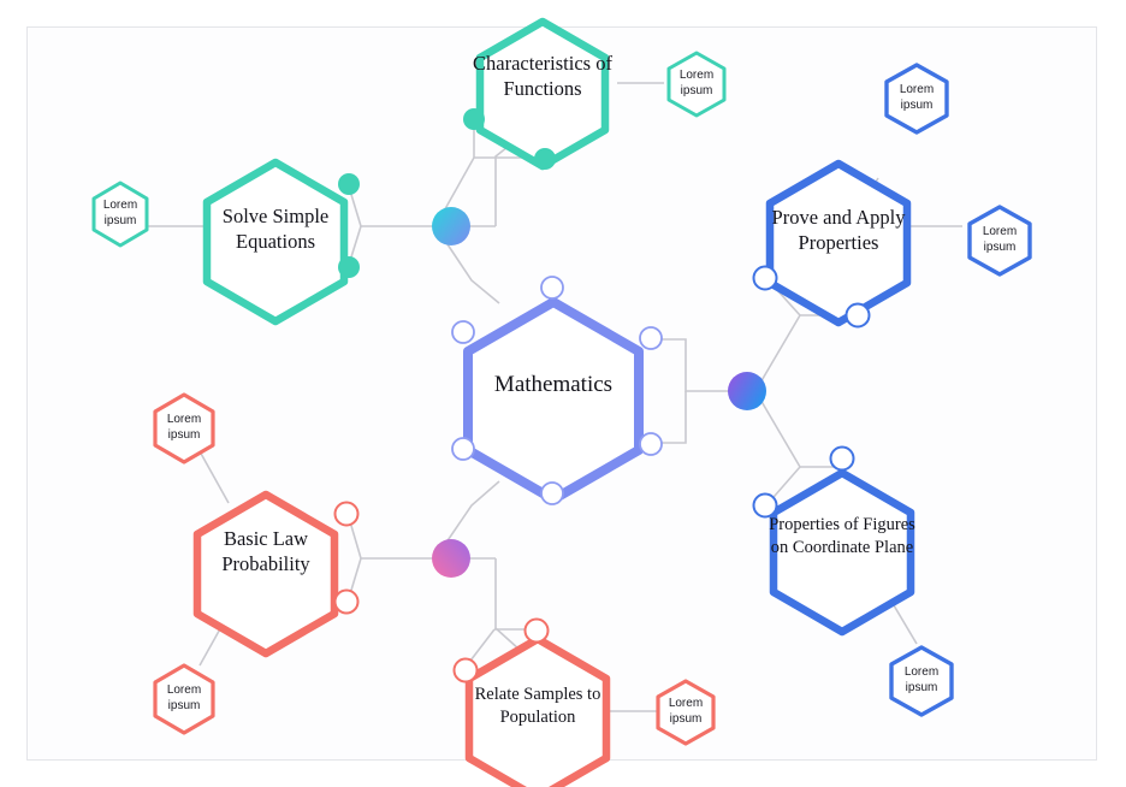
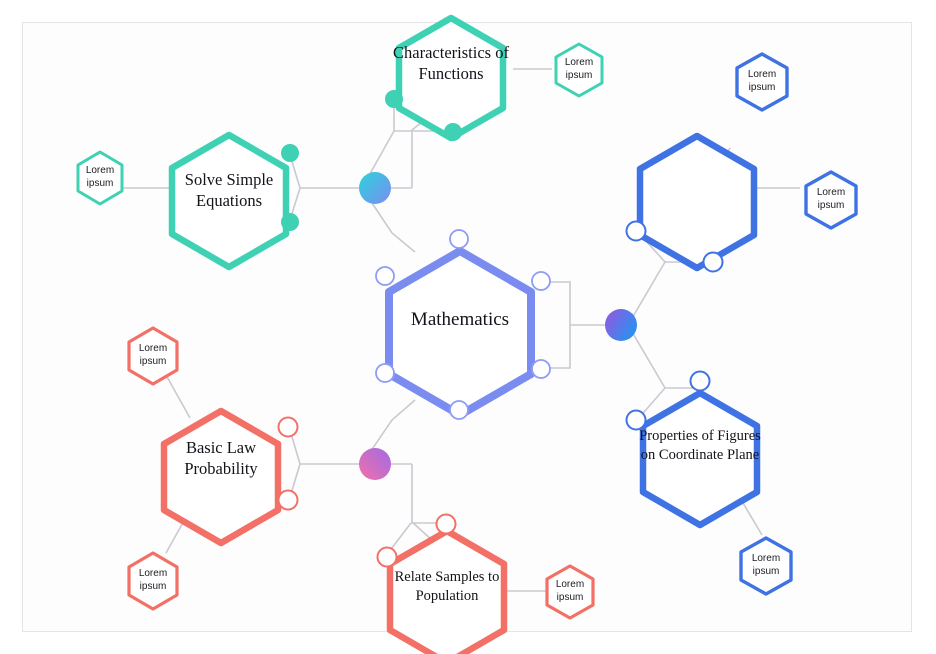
  Mathematics
  Characteristics of
  Functions
  Solve Simple
  Equations
- Prove and Apply
- Properties
  Properties of Figures
  on Coordinate Plane
  Basic Law
  Probability
  Relate Samples to
  Population
  Lorem
  ipsum
  Lorem
  ipsum
  Lorem
  ipsum
  Lorem
  ipsum
  Lorem
  ipsum
  Lorem
  ipsum
  Lorem
  ipsum
  Lorem
  ipsum
